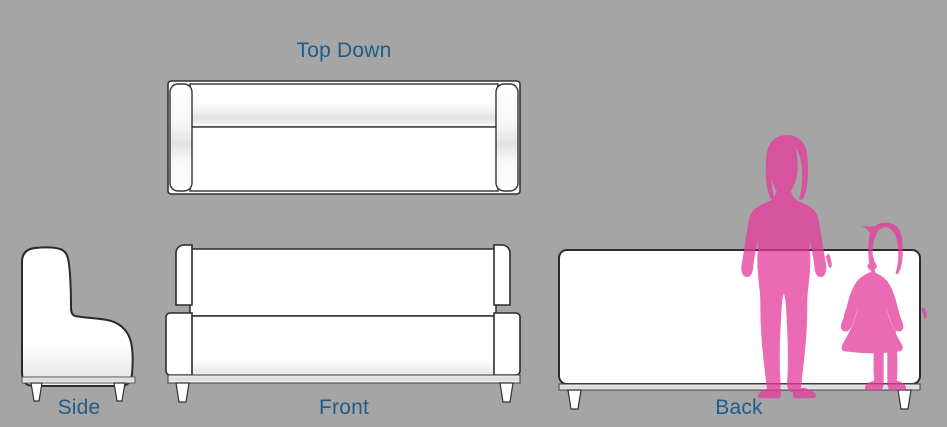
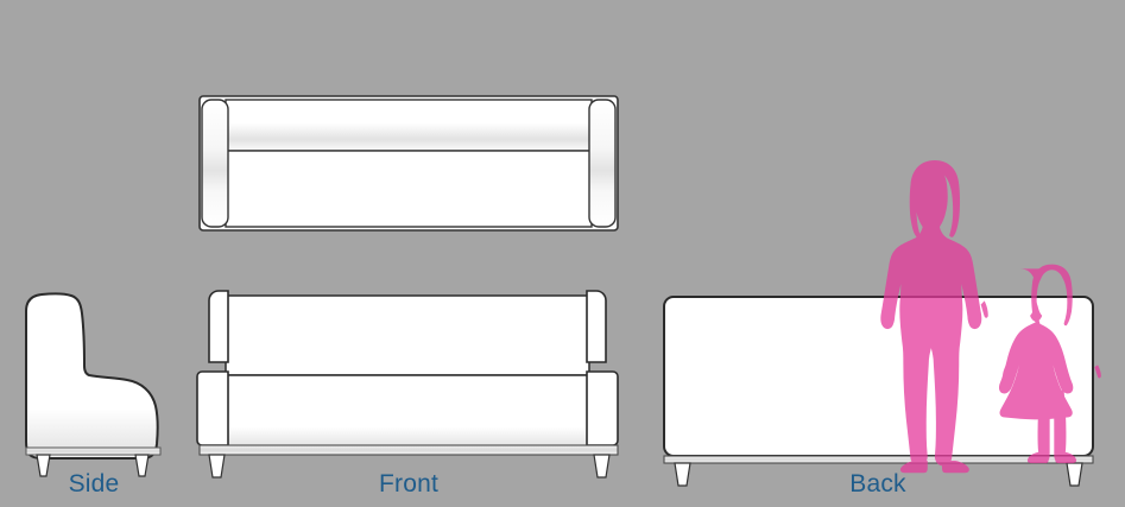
- Top Down
  Side
  Front
  Back
